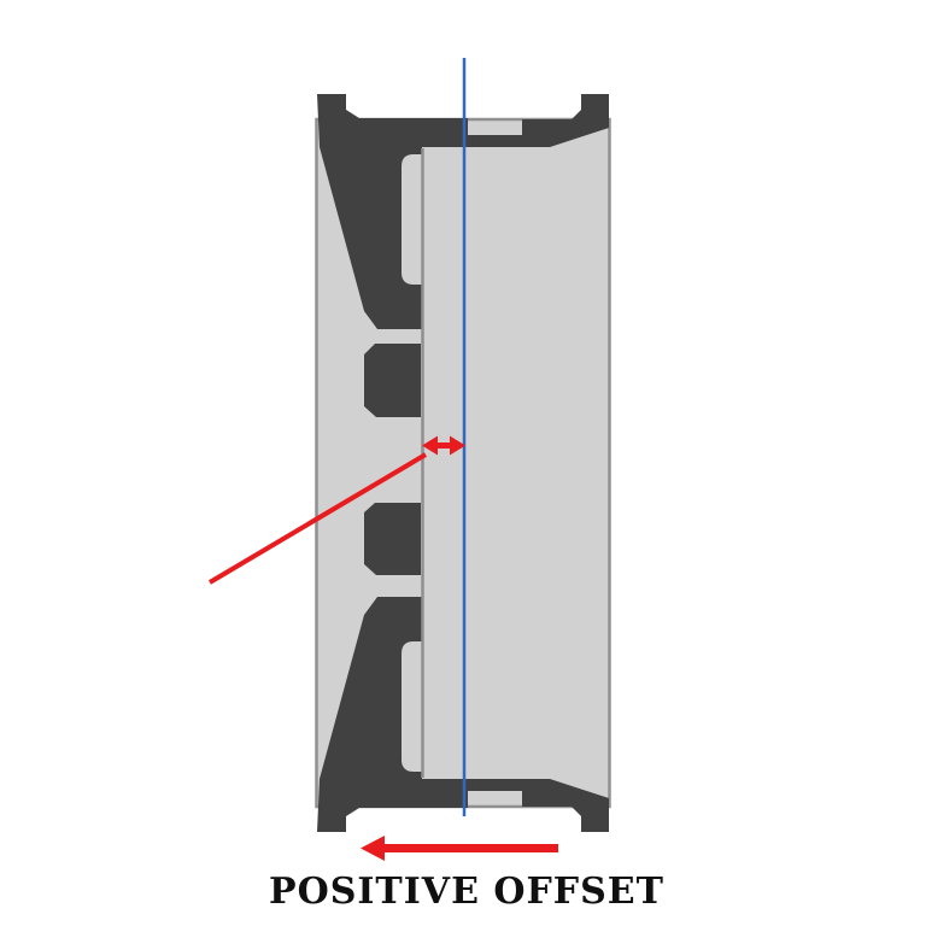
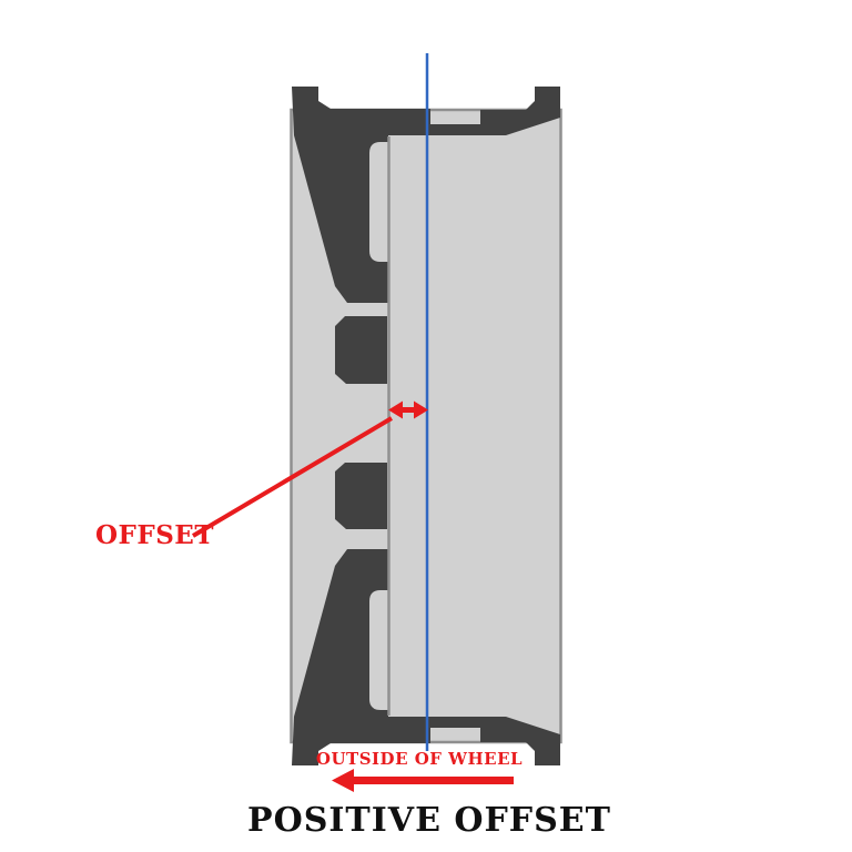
+ OFFSET
+ OUTSIDE OF WHEEL
  POSITIVE OFFSET
